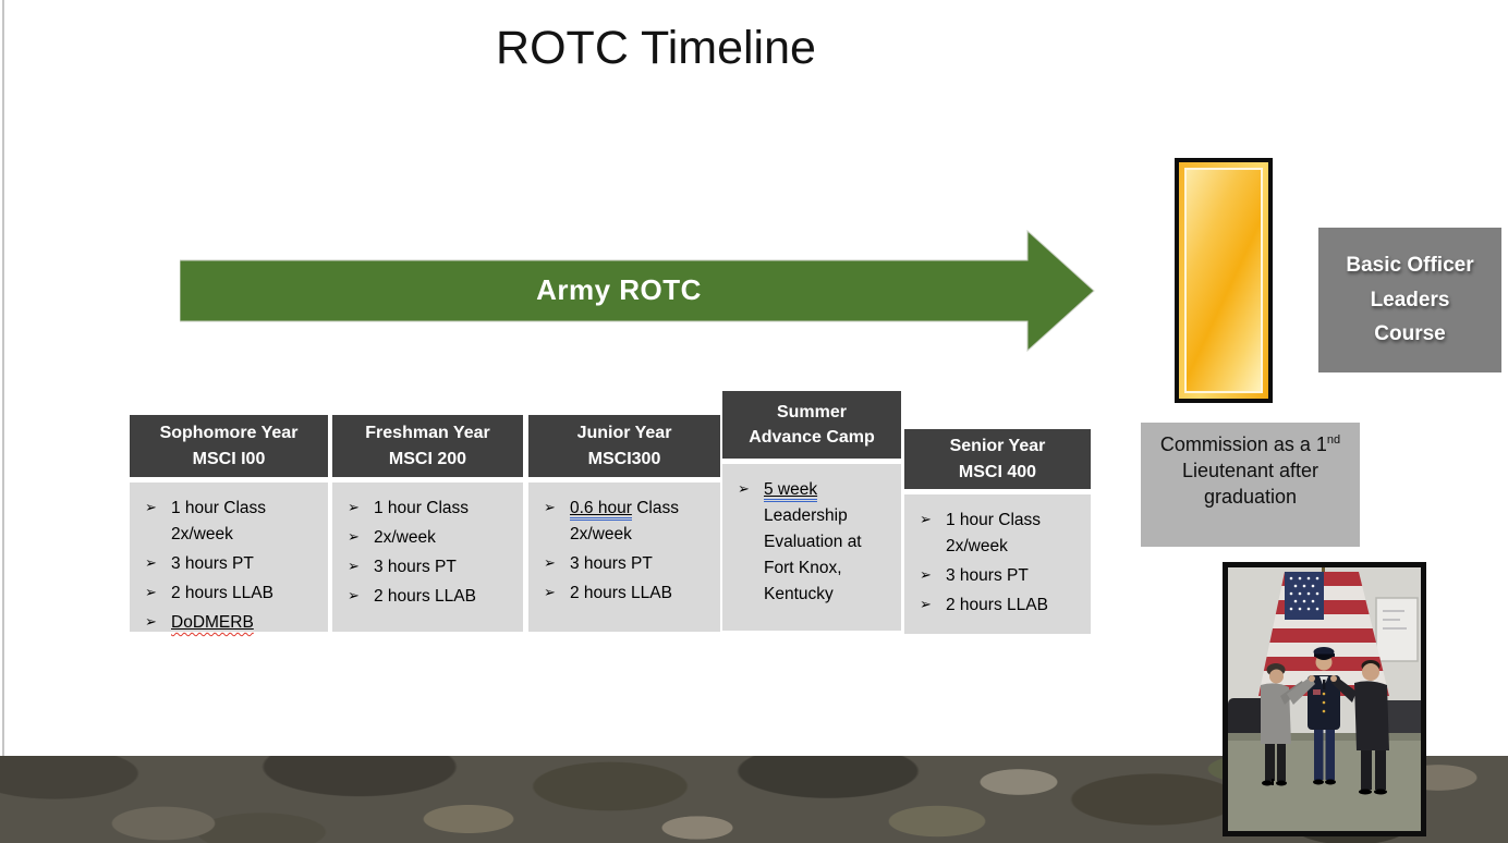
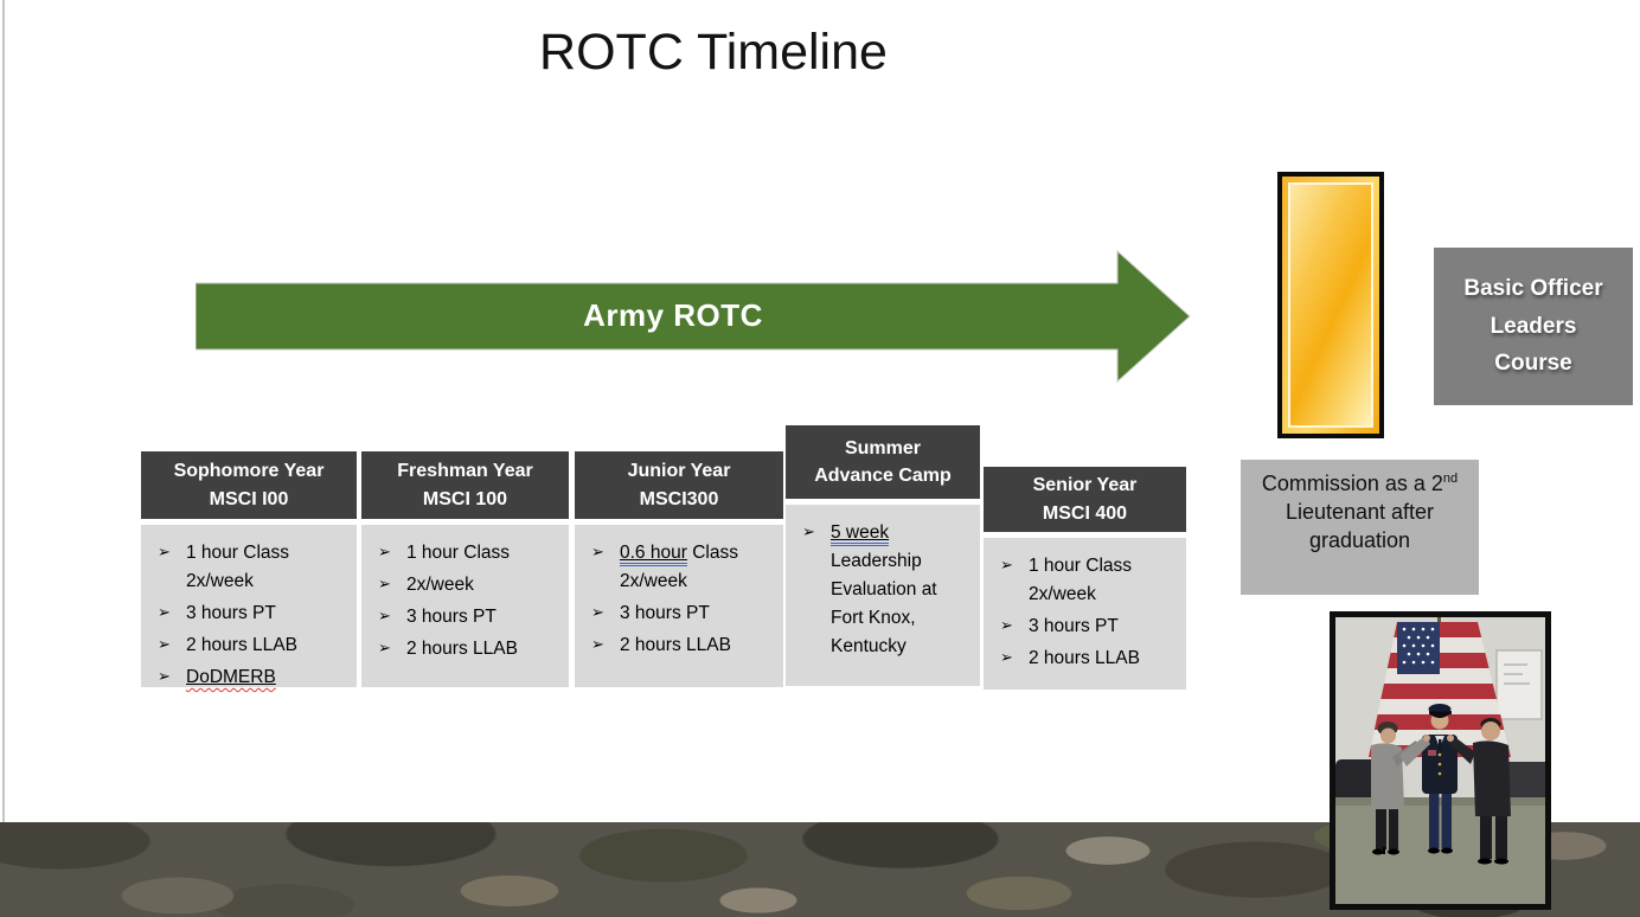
  ROTC Timeline
  Army ROTC
  Sophomore Year
  MSCI I00
  ➢
  1 hour Class 2x/week
  ➢
  3 hours PT
  ➢
  2 hours LLAB
  ➢
  DoDMERB
  Freshman Year
- MSCI 200
+ MSCI 100
  ➢
  1 hour Class
  ➢
  2x/week
  ➢
  3 hours PT
  ➢
  2 hours LLAB
  Junior Year
  MSCI300
  ➢
  0.6 hour Class 2x/week
  ➢
  3 hours PT
  ➢
  2 hours LLAB
  Summer
  Advance Camp
  ➢
  5 week Leadership Evaluation at Fort Knox, Kentucky
  Senior Year
  MSCI 400
  ➢
  1 hour Class 2x/week
  ➢
  3 hours PT
  ➢
  2 hours LLAB
  Basic Officer
  Leaders
  Course
- Commission as a 1nd Lieutenant after graduation
+ Commission as a 2nd Lieutenant after graduation
